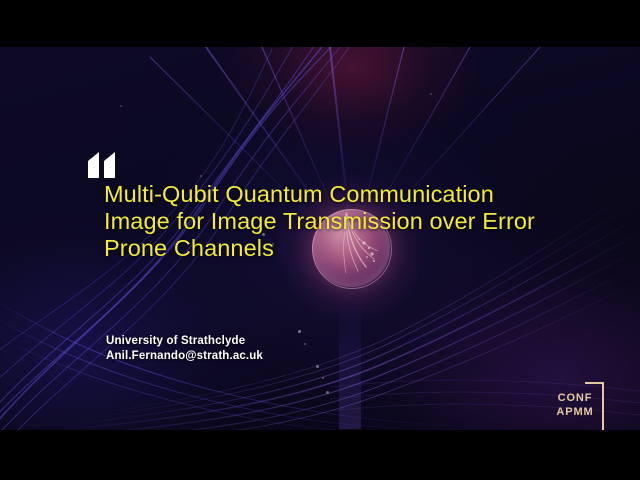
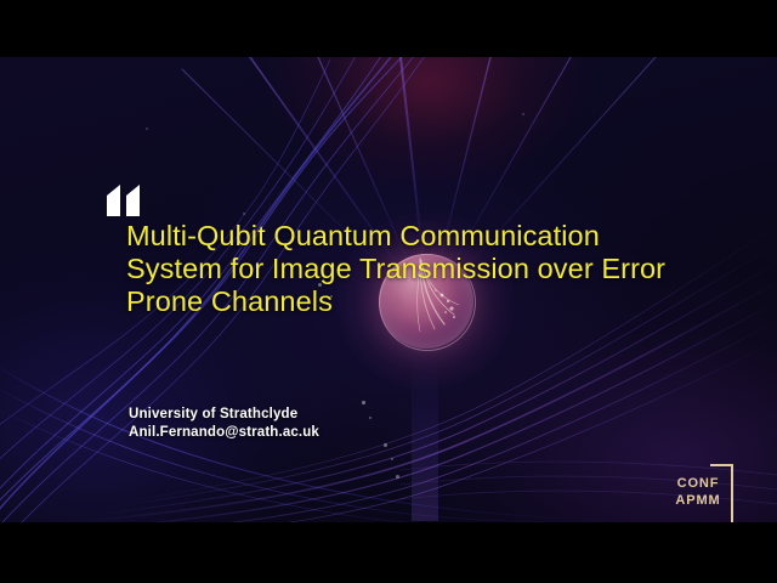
  Multi-Qubit Quantum Communication
- Image for Image Transmission over Error
+ System for Image Transmission over Error
  Prone Channels
  University of Strathclyde
  Anil.Fernando@strath.ac.uk
  CONF
  APMM
